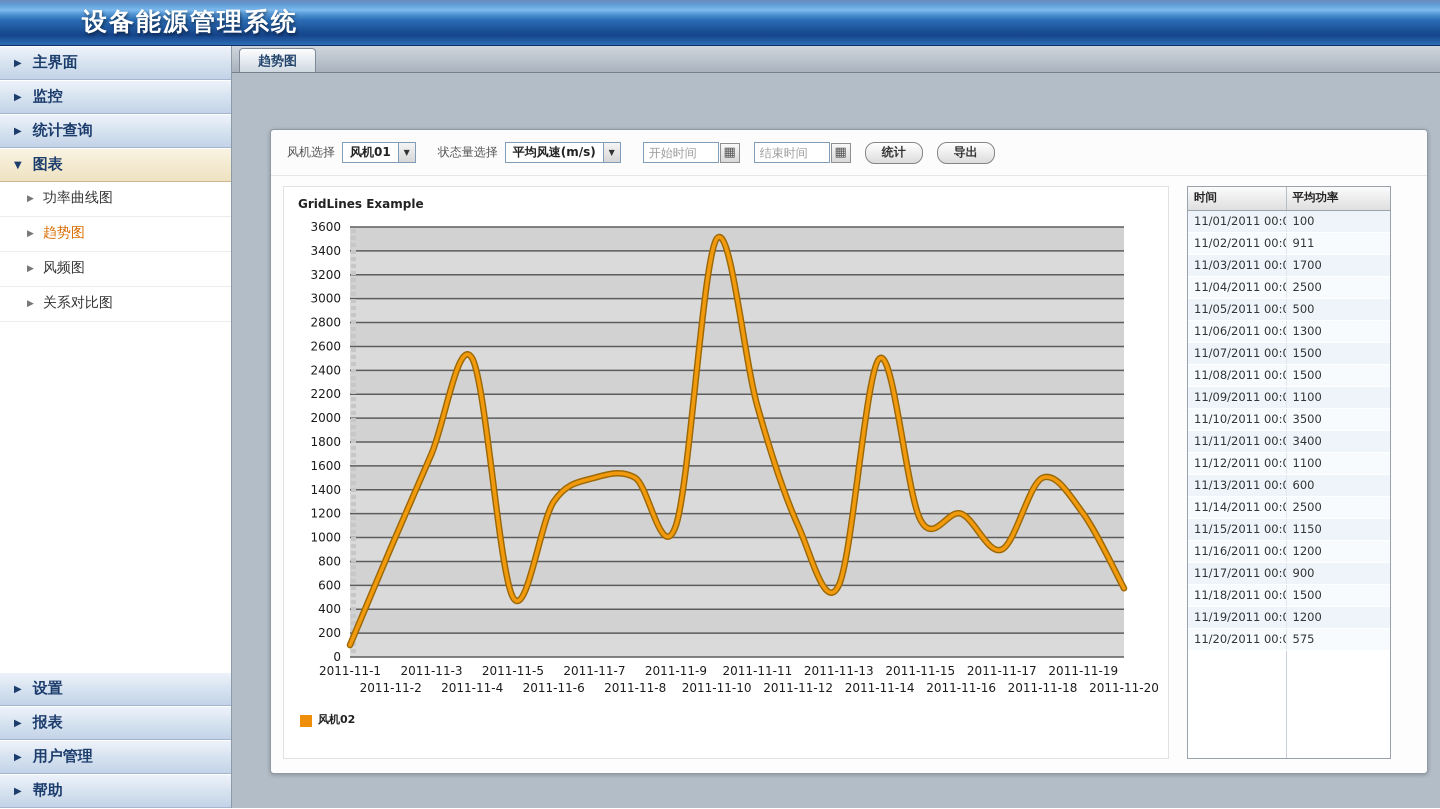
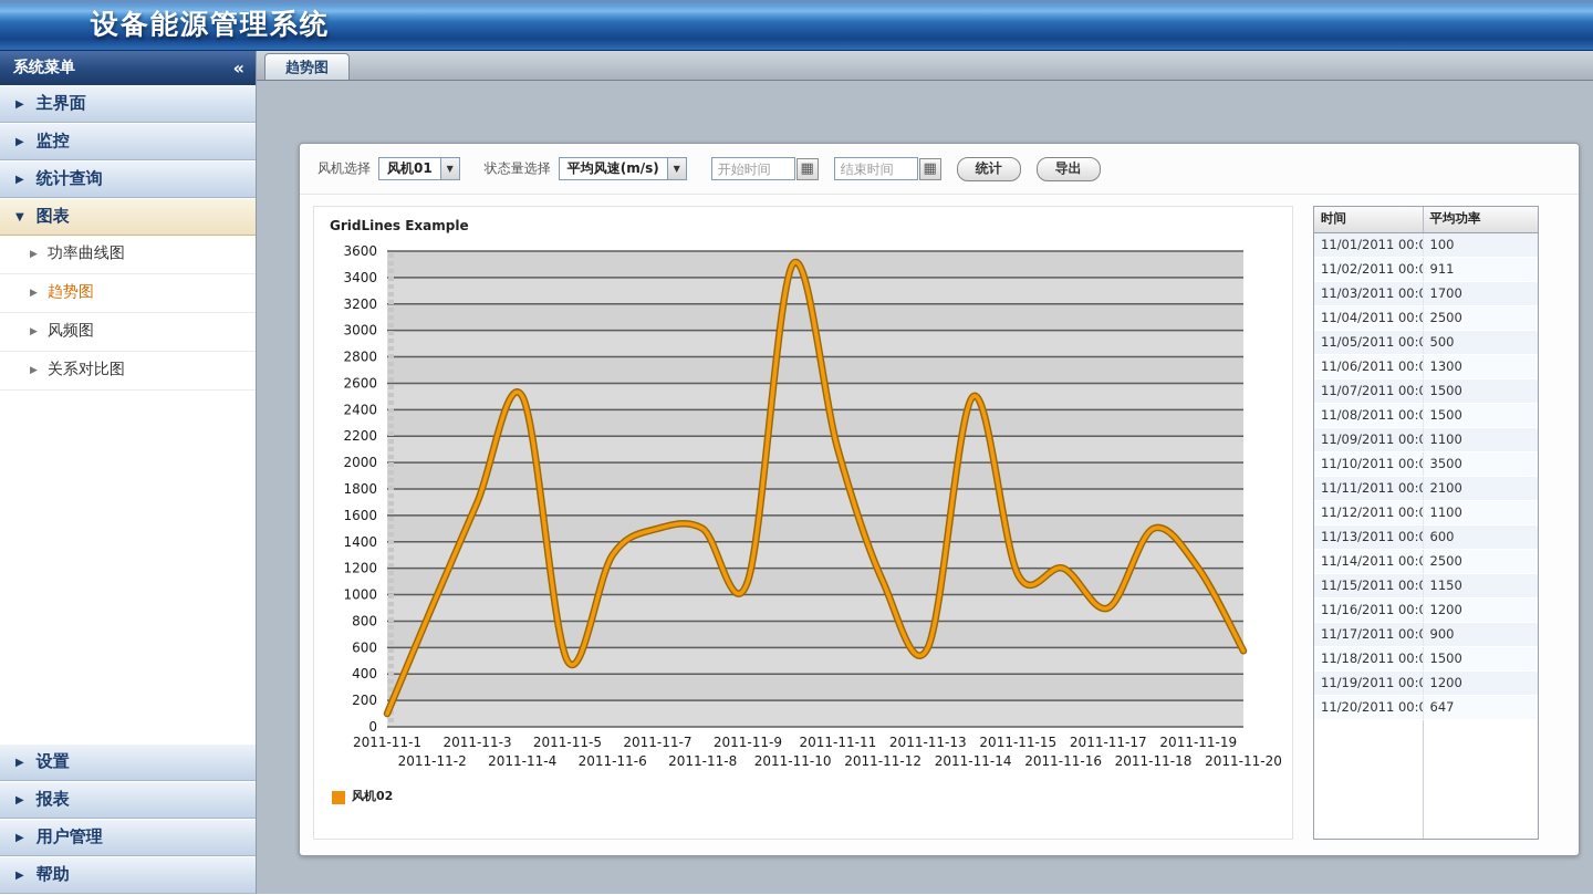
  设备能源管理系统
+ 系统菜单
+ «
  ▶
  主界面
  ▶
  监控
  ▶
  统计查询
  ▼
  图表
  ▶
  功率曲线图
  ▶
  趋势图
  ▶
  风频图
  ▶
  关系对比图
  ▶
  设置
  ▶
  报表
  ▶
  用户管理
  ▶
  帮助
  趋势图
  风机选择
  风机01
  ▼
  状态量选择
  平均风速(m/s)
  ▼
  开始时间
  ▦
  结束时间
  ▦
  统计
  导出
  GridLines Example
  0
  200
  400
  600
  800
  1000
  1200
  1400
  1600
  1800
  2000
  2200
  2400
  2600
  2800
  3000
  3200
  3400
  3600
  2011-11-1
  2011-11-2
  2011-11-3
  2011-11-4
  2011-11-5
  2011-11-6
  2011-11-7
  2011-11-8
  2011-11-9
  2011-11-10
  2011-11-11
  2011-11-12
  2011-11-13
  2011-11-14
  2011-11-15
  2011-11-16
  2011-11-17
  2011-11-18
  2011-11-19
  2011-11-20
  风机02
  时间	平均功率
  11/01/2011 00:	100
  11/02/2011 00:	911
  11/03/2011 00:	1700
  11/04/2011 00:	2500
  11/05/2011 00:	500
  11/06/2011 00:	1300
  11/07/2011 00:	1500
  11/08/2011 00:	1500
  11/09/2011 00:	1100
  11/10/2011 00:	3500
- 11/11/2011 00:	3400
+ 11/11/2011 00:	2100
  11/12/2011 00:	1100
  11/13/2011 00:	600
  11/14/2011 00:	2500
  11/15/2011 00:	1150
  11/16/2011 00:	1200
  11/17/2011 00:	900
  11/18/2011 00:	1500
  11/19/2011 00:	1200
- 11/20/2011 00:	575
+ 11/20/2011 00:	647
